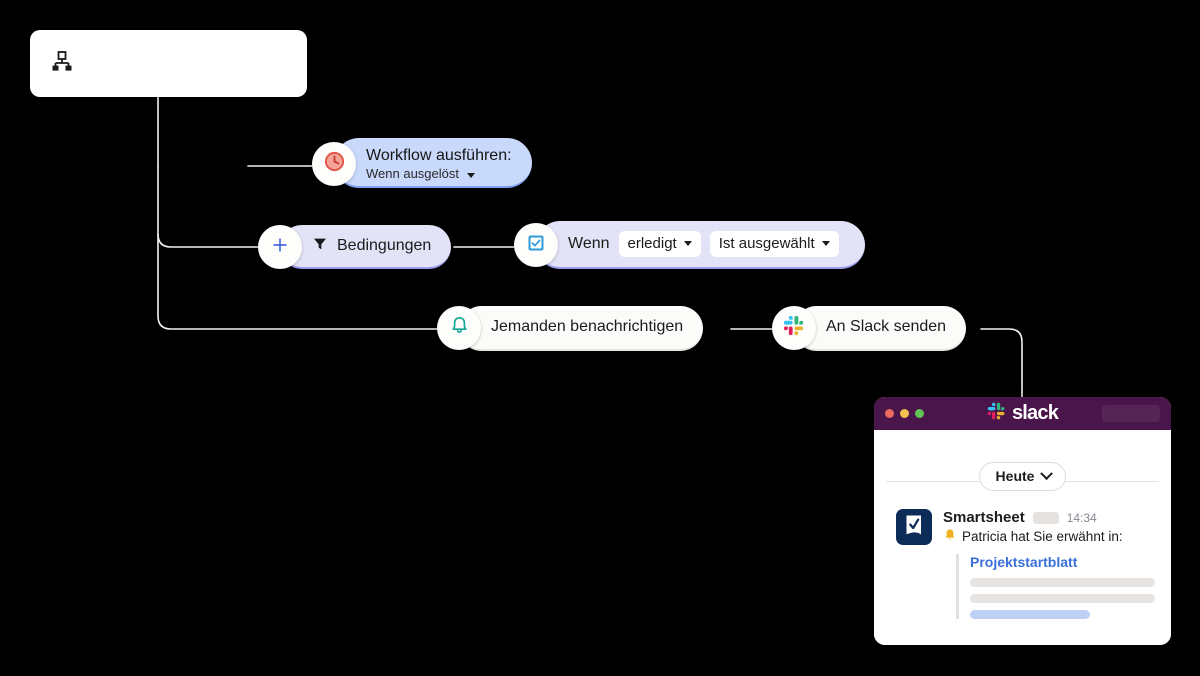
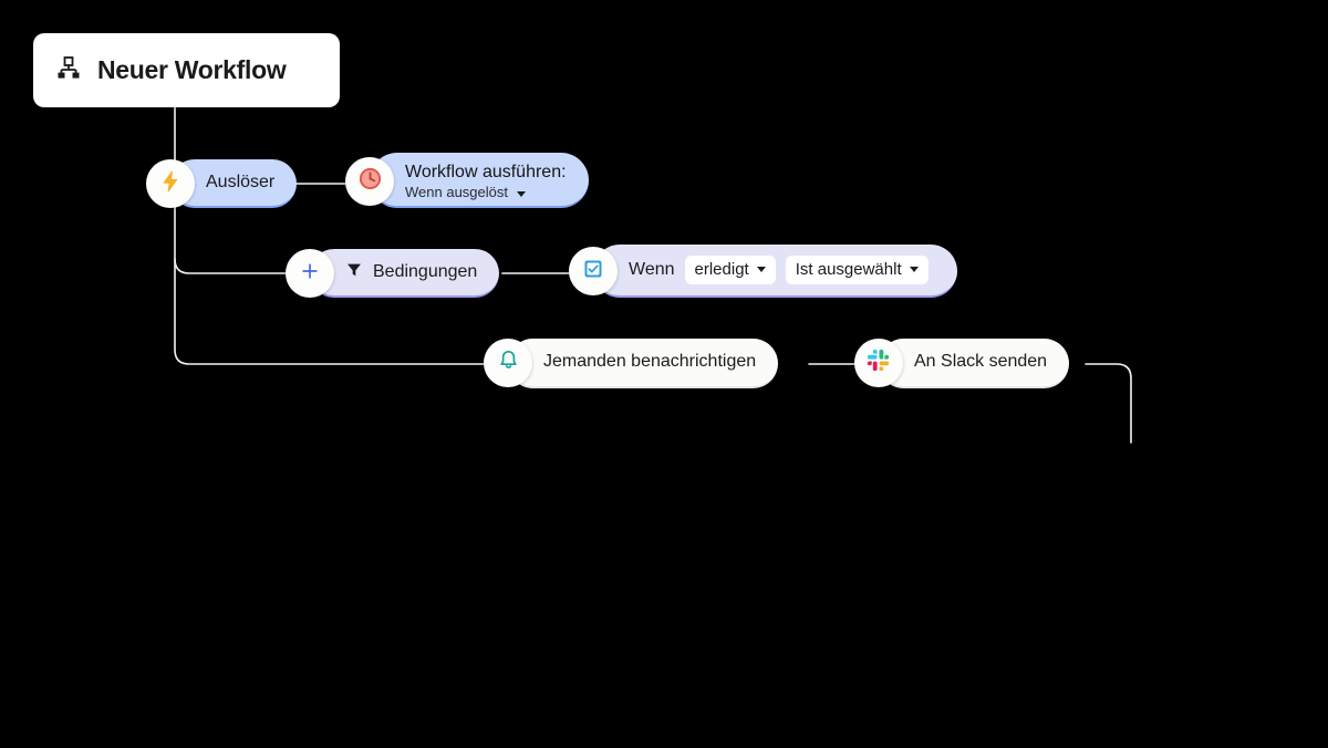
+ Neuer Workflow
+ Auslöser
  Workflow ausführen:
  Wenn ausgelöst
  Bedingungen
  Wenn
  erledigt
  Ist ausgewählt
  Jemanden benachrichtigen
  An Slack senden
- slack
- Heute
- Smartsheet
- 14:34
- Patricia hat Sie erwähnt in:
- Projektstartblatt
